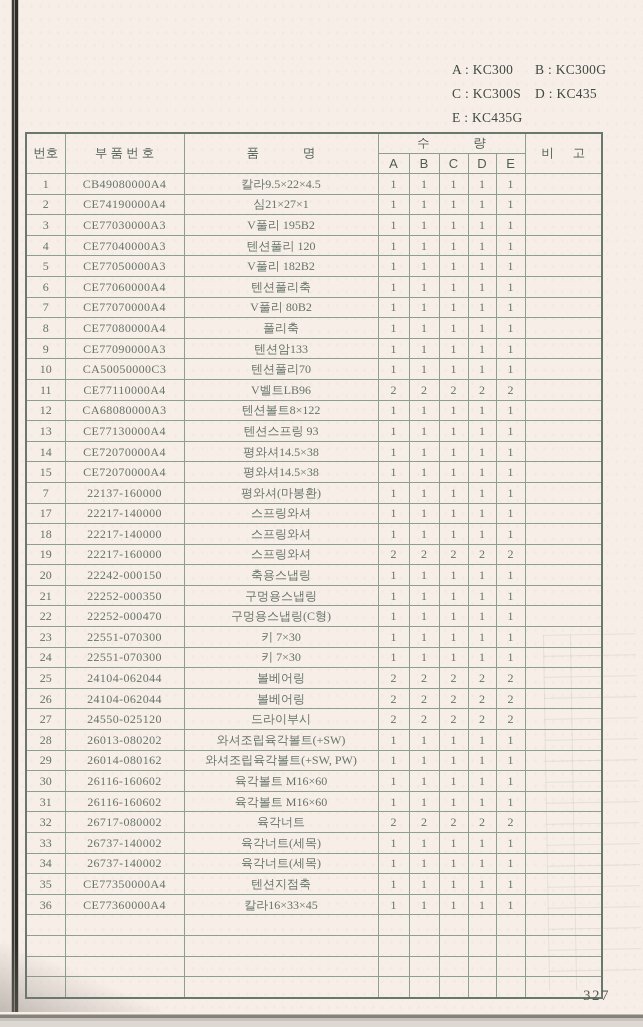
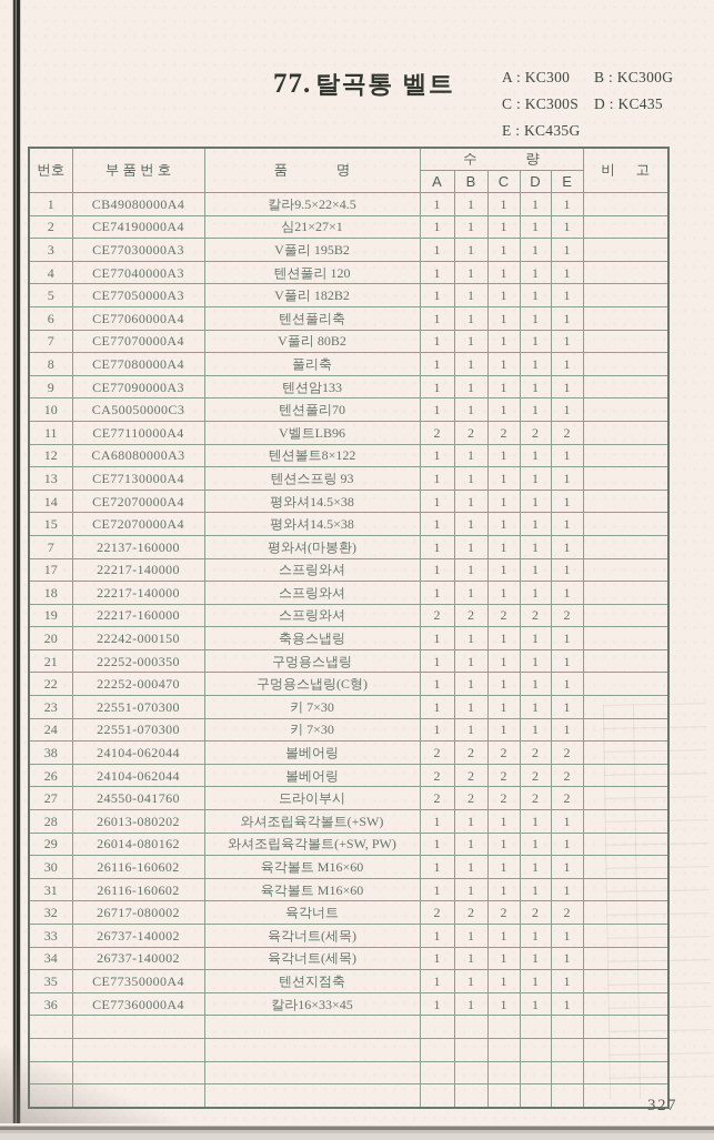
+ 77. 탈곡통 벨트
  A : KC300
  B : KC300G
  C : KC300S
  D : KC435
  E : KC435G
  번호	부 품 번 호	품 명	수 량	비 고
  A	B	C	D	E
  1	CB49080000A4	칼라9.5×22×4.5	1	1	1	1	1
  2	CE74190000A4	심21×27×1	1	1	1	1	1
  3	CE77030000A3	V풀리 195B2	1	1	1	1	1
  4	CE77040000A3	텐션풀리 120	1	1	1	1	1
  5	CE77050000A3	V풀리 182B2	1	1	1	1	1
  6	CE77060000A4	텐션풀리축	1	1	1	1	1
  7	CE77070000A4	V풀리 80B2	1	1	1	1	1
  8	CE77080000A4	풀리축	1	1	1	1	1
  9	CE77090000A3	텐션암133	1	1	1	1	1
  10	CA50050000C3	텐션풀리70	1	1	1	1	1
  11	CE77110000A4	V벨트LB96	2	2	2	2	2
  12	CA68080000A3	텐션볼트8×122	1	1	1	1	1
  13	CE77130000A4	텐션스프링 93	1	1	1	1	1
  14	CE72070000A4	평와셔14.5×38	1	1	1	1	1
  15	CE72070000A4	평와셔14.5×38	1	1	1	1	1
  7	22137-160000	평와셔(마봉환)	1	1	1	1	1
  17	22217-140000	스프링와셔	1	1	1	1	1
  18	22217-140000	스프링와셔	1	1	1	1	1
  19	22217-160000	스프링와셔	2	2	2	2	2
  20	22242-000150	축용스냅링	1	1	1	1	1
  21	22252-000350	구멍용스냅링	1	1	1	1	1
  22	22252-000470	구멍용스냅링(C형)	1	1	1	1	1
  23	22551-070300	키 7×30	1	1	1	1	1
  24	22551-070300	키 7×30	1	1	1	1	1
- 25	24104-062044	볼베어링	2	2	2	2	2
+ 38	24104-062044	볼베어링	2	2	2	2	2
  26	24104-062044	볼베어링	2	2	2	2	2
- 27	24550-025120	드라이부시	2	2	2	2	2
+ 27	24550-041760	드라이부시	2	2	2	2	2
  28	26013-080202	와셔조립육각볼트(+SW)	1	1	1	1	1
  29	26014-080162	와셔조립육각볼트(+SW, PW)	1	1	1	1	1
  30	26116-160602	육각볼트 M16×60	1	1	1	1	1
  31	26116-160602	육각볼트 M16×60	1	1	1	1	1
  32	26717-080002	육각너트	2	2	2	2	2
  33	26737-140002	육각너트(세목)	1	1	1	1	1
  34	26737-140002	육각너트(세목)	1	1	1	1	1
  35	CE77350000A4	텐션지점축	1	1	1	1	1
  36	CE77360000A4	칼라16×33×45	1	1	1	1	1
  327
